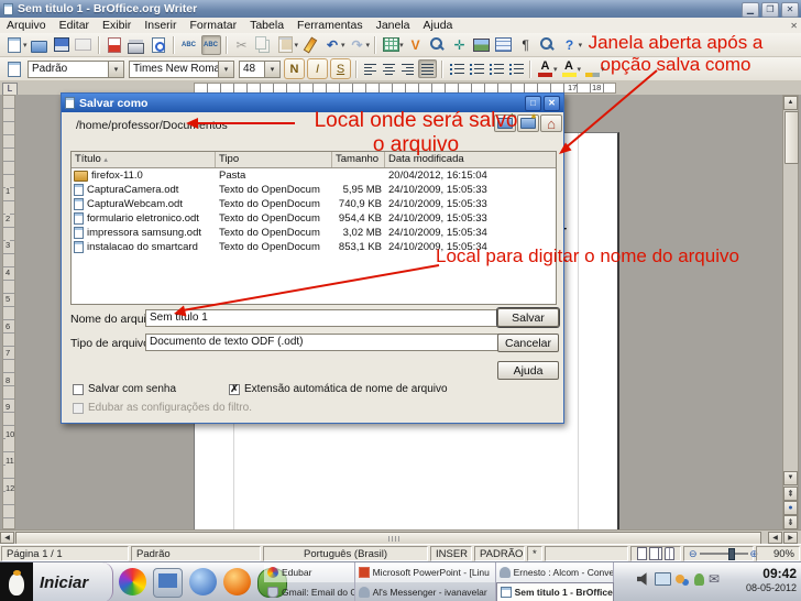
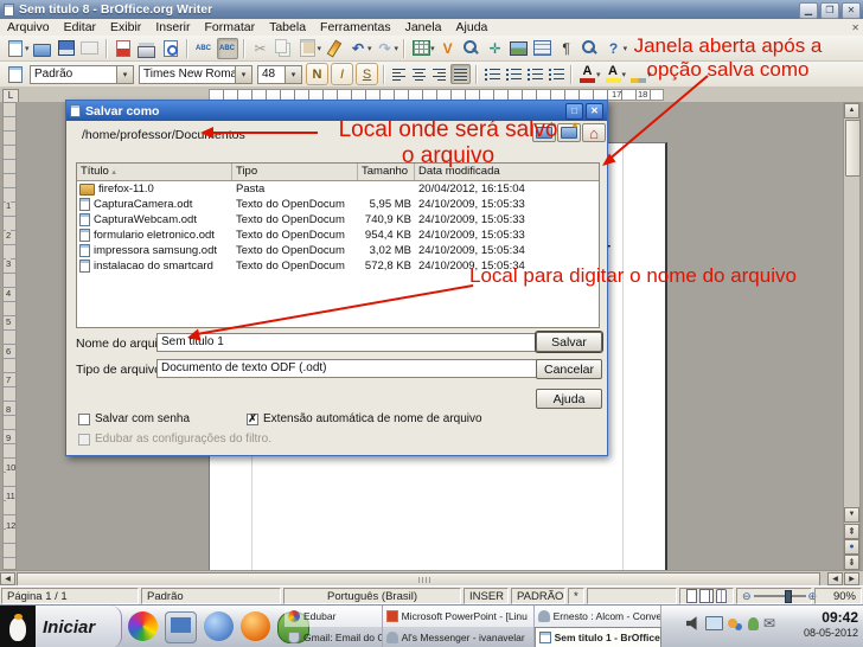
- Sem titulo 1 - BrOffice.org Writer
+ Sem titulo 8 - BrOffice.org Writer
  ▁
  ❐
  ✕
  Arquivo
  Editar
  Exibir
  Inserir
  Formatar
  Tabela
  Ferramentas
  Janela
  Ajuda
  ✕
  ✂
  ↶
  ↷
  V
  ✛
  ¶
  ?
  Padrão
  Times New Rom
  48
  N
  I
  S
  A
  A
  17
  18
  L
  1
  2
  3
  4
  5
  6
  7
  8
  9
  10
  11
  12
  ⇞
  ⇟
  Página 1 / 1
  Padrão
  Português (Brasil)
  INSER
  PADRÃO
  *
  ⊖
  ⊕
  90%
  Salvar como
  □
  ✕
  /home/professor/Docuentos
  ⌂
  Título
  Tipo
  Tamanho
  Data modificada
  firefox-11.0
  Pasta
  20/04/2012, 16:15:04
  CapturaCamera.odt
  Texto do OpenDocum
  5,95 MB
  24/10/2009, 15:05:33
  CapturaWebcam.odt
  Texto do OpenDocum
  740,9 KB
  24/10/2009, 15:05:33
  formulario eletronico.odt
  Texto do OpenDocum
  954,4 KB
  24/10/2009, 15:05:33
  impressora samsung.odt
  Texto do OpenDocum
  3,02 MB
  24/10/2009, 15:05:34
  instalacao do smartcard
  Texto do OpenDocum
- 853,1 KB
+ 572,8 KB
  24/10/2009, 15:05:34
  Nome do arqu
  Sem titulo 1
  Salvar
  Tipo de arquiv
  Documento de texto ODF (.odt)
  Cancelar
  Ajuda
  Salvar com senha
  ✗
  Extensão automática de nome de arquivo
  Edubar as configurações do filtro.
  Janela aberta após a
  opção salva como
  Local onde será salvo
  o arquivo
  Local para digitar o nome do arquivo
  Iniciar
  Edubar
  Microsoft PowerPoint - [Linu
  Ernesto : Alcom - Conve
  Al's Messenger - ivanavelar
  Sem titulo 1 - BrOffice
  ✉
  09:42
  08-05-2012
